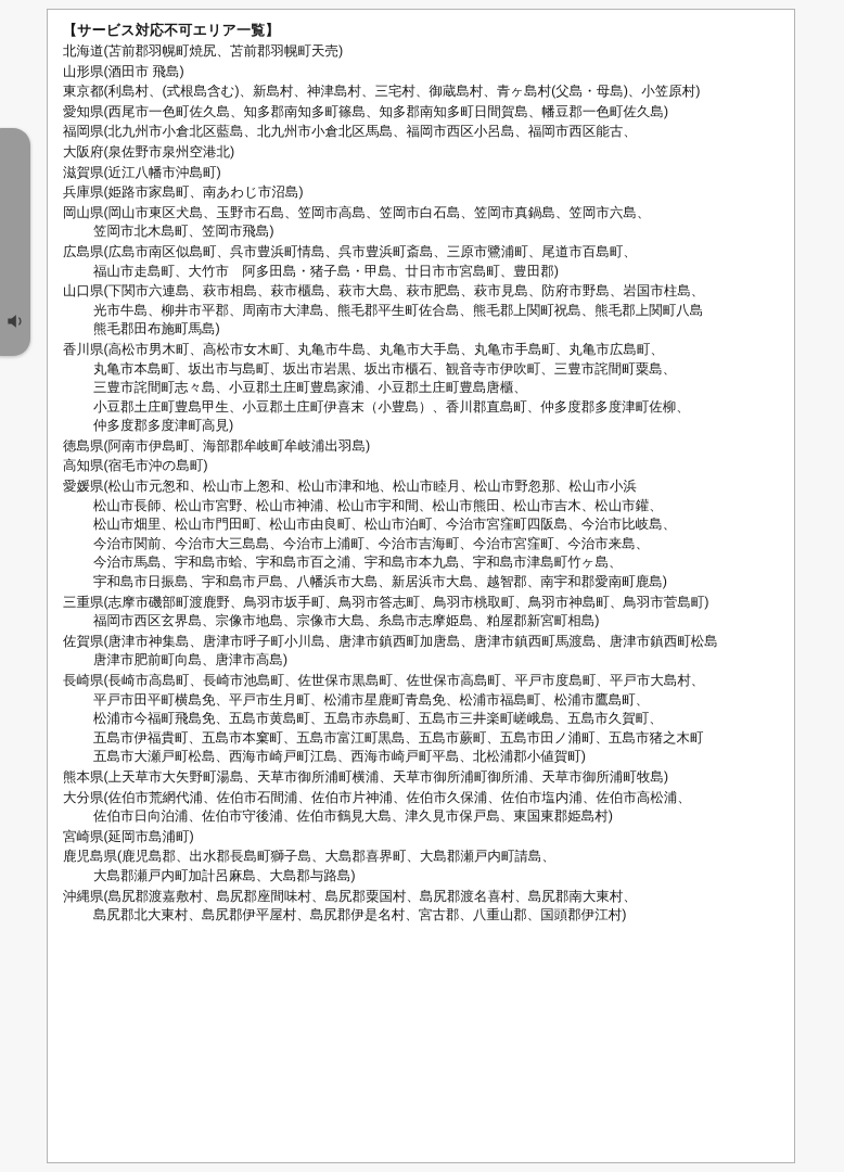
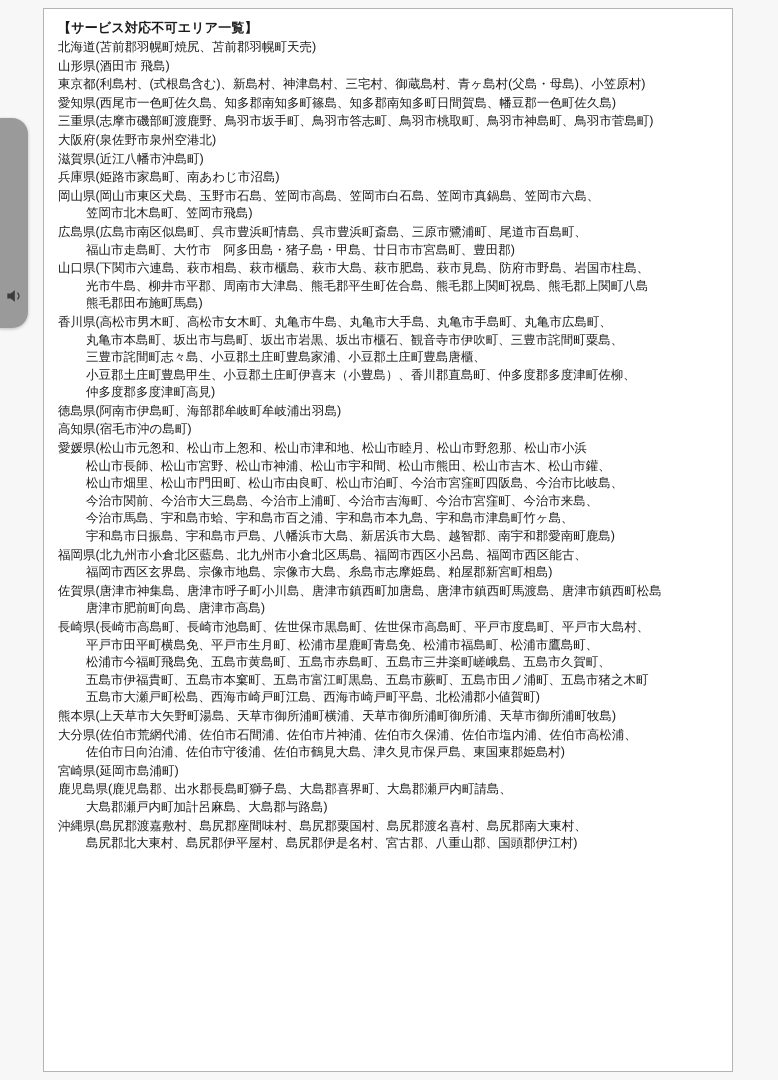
  【サービス対応不可エリア一覧】
  北海道(苫前郡羽幌町焼尻、苫前郡羽幌町天売)
  山形県(酒田市 飛島)
  東京都(利島村、(式根島含む)、新島村、神津島村、三宅村、御蔵島村、青ヶ島村(父島・母島)、小笠原村)
  愛知県(西尾市一色町佐久島、知多郡南知多町篠島、知多郡南知多町日間賀島、幡豆郡一色町佐久島)
- 福岡県(北九州市小倉北区藍島、北九州市小倉北区馬島、福岡市西区小呂島、福岡市西区能古、
+ 三重県(志摩市磯部町渡鹿野、鳥羽市坂手町、鳥羽市答志町、鳥羽市桃取町、鳥羽市神島町、鳥羽市菅島町)
  大阪府(泉佐野市泉州空港北)
  滋賀県(近江八幡市沖島町)
  兵庫県(姫路市家島町、南あわじ市沼島)
  岡山県(岡山市東区犬島、玉野市石島、笠岡市高島、笠岡市白石島、笠岡市真鍋島、笠岡市六島、
  笠岡市北木島町、笠岡市飛島)
  広島県(広島市南区似島町、呉市豊浜町情島、呉市豊浜町斎島、三原市鷺浦町、尾道市百島町、
  福山市走島町、大竹市 阿多田島・猪子島・甲島、廿日市市宮島町、豊田郡)
  山口県(下関市六連島、萩市相島、萩市櫃島、萩市大島、萩市肥島、萩市見島、防府市野島、岩国市柱島、
  光市牛島、柳井市平郡、周南市大津島、熊毛郡平生町佐合島、熊毛郡上関町祝島、熊毛郡上関町八島
  熊毛郡田布施町馬島)
  香川県(高松市男木町、高松市女木町、丸亀市牛島、丸亀市大手島、丸亀市手島町、丸亀市広島町、
  丸亀市本島町、坂出市与島町、坂出市岩黒、坂出市櫃石、観音寺市伊吹町、三豊市詫間町粟島、
  三豊市詫間町志々島、小豆郡土庄町豊島家浦、小豆郡土庄町豊島唐櫃、
  小豆郡土庄町豊島甲生、小豆郡土庄町伊喜末（小豊島）、香川郡直島町、仲多度郡多度津町佐柳、
  仲多度郡多度津町高見)
  徳島県(阿南市伊島町、海部郡牟岐町牟岐浦出羽島)
  高知県(宿毛市沖の島町)
  愛媛県(松山市元怱和、松山市上怱和、松山市津和地、松山市睦月、松山市野忽那、松山市小浜
  松山市長師、松山市宮野、松山市神浦、松山市宇和間、松山市熊田、松山市吉木、松山市鑵、
  松山市畑里、松山市門田町、松山市由良町、松山市泊町、今治市宮窪町四阪島、今治市比岐島、
  今治市関前、今治市大三島島、今治市上浦町、今治市吉海町、今治市宮窪町、今治市来島、
  今治市馬島、宇和島市蛤、宇和島市百之浦、宇和島市本九島、宇和島市津島町竹ヶ島、
  宇和島市日振島、宇和島市戸島、八幡浜市大島、新居浜市大島、越智郡、南宇和郡愛南町鹿島)
- 三重県(志摩市磯部町渡鹿野、鳥羽市坂手町、鳥羽市答志町、鳥羽市桃取町、鳥羽市神島町、鳥羽市菅島町)
+ 福岡県(北九州市小倉北区藍島、北九州市小倉北区馬島、福岡市西区小呂島、福岡市西区能古、
  福岡市西区玄界島、宗像市地島、宗像市大島、糸島市志摩姫島、粕屋郡新宮町相島)
  佐賀県(唐津市神集島、唐津市呼子町小川島、唐津市鎮西町加唐島、唐津市鎮西町馬渡島、唐津市鎮西町松島
  唐津市肥前町向島、唐津市高島)
  長崎県(長崎市高島町、長崎市池島町、佐世保市黒島町、佐世保市高島町、平戸市度島町、平戸市大島村、
  平戸市田平町横島免、平戸市生月町、松浦市星鹿町青島免、松浦市福島町、松浦市鷹島町、
  松浦市今福町飛島免、五島市黄島町、五島市赤島町、五島市三井楽町嵯峨島、五島市久賀町、
  五島市伊福貴町、五島市本窠町、五島市富江町黒島、五島市蕨町、五島市田ノ浦町、五島市猪之木町
  五島市大瀬戸町松島、西海市崎戸町江島、西海市崎戸町平島、北松浦郡小値賀町)
  熊本県(上天草市大矢野町湯島、天草市御所浦町横浦、天草市御所浦町御所浦、天草市御所浦町牧島)
  大分県(佐伯市荒網代浦、佐伯市石間浦、佐伯市片神浦、佐伯市久保浦、佐伯市塩内浦、佐伯市高松浦、
  佐伯市日向泊浦、佐伯市守後浦、佐伯市鶴見大島、津久見市保戸島、東国東郡姫島村)
  宮崎県(延岡市島浦町)
  鹿児島県(鹿児島郡、出水郡長島町獅子島、大島郡喜界町、大島郡瀬戸内町請島、
  大島郡瀬戸内町加計呂麻島、大島郡与路島)
  沖縄県(島尻郡渡嘉敷村、島尻郡座間味村、島尻郡粟国村、島尻郡渡名喜村、島尻郡南大東村、
  島尻郡北大東村、島尻郡伊平屋村、島尻郡伊是名村、宮古郡、八重山郡、国頭郡伊江村)
